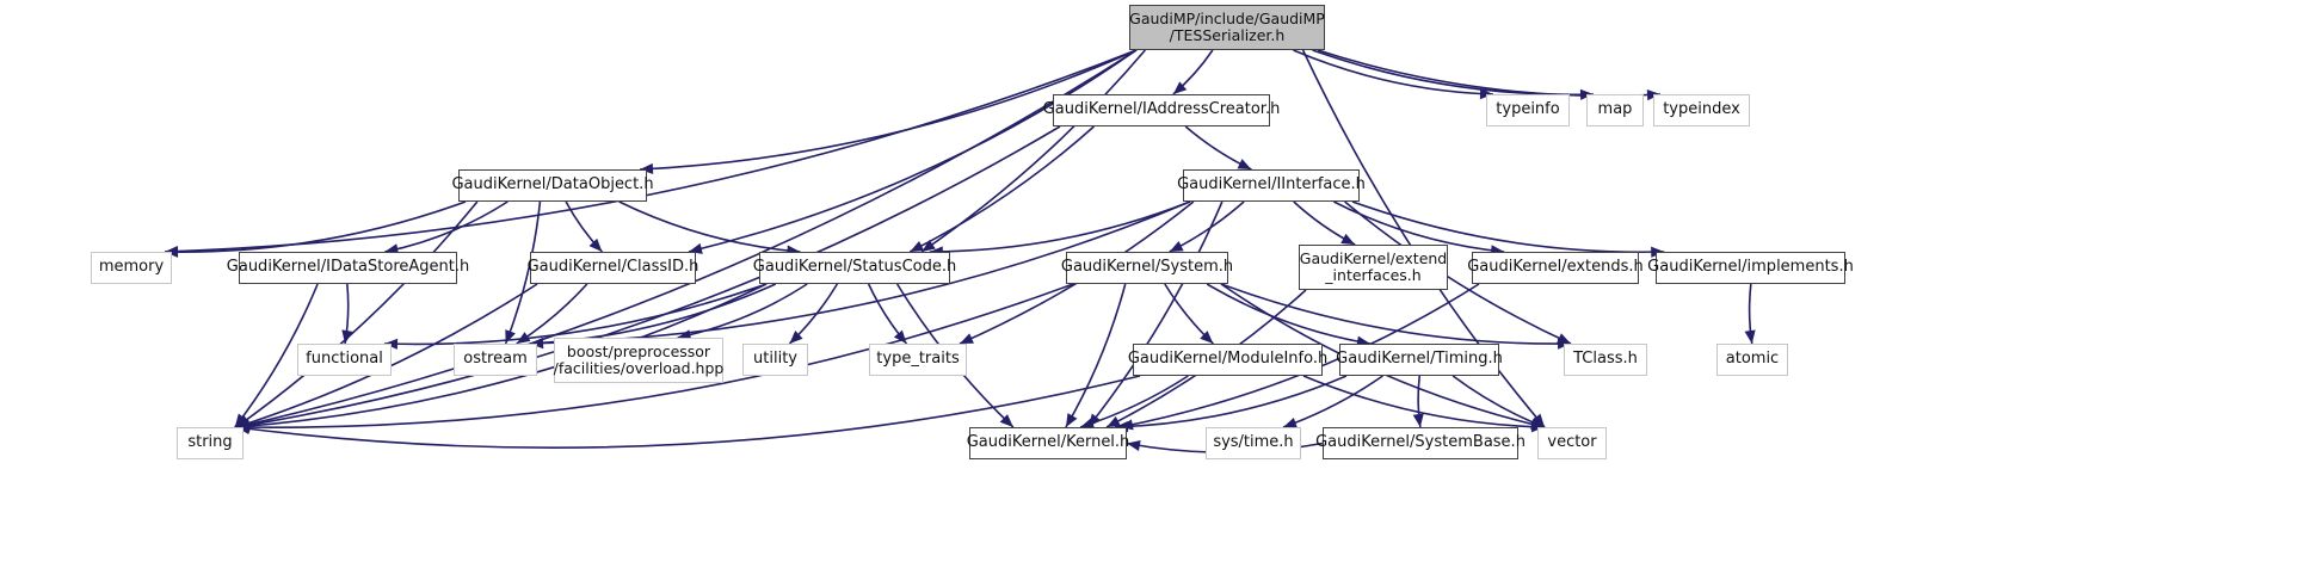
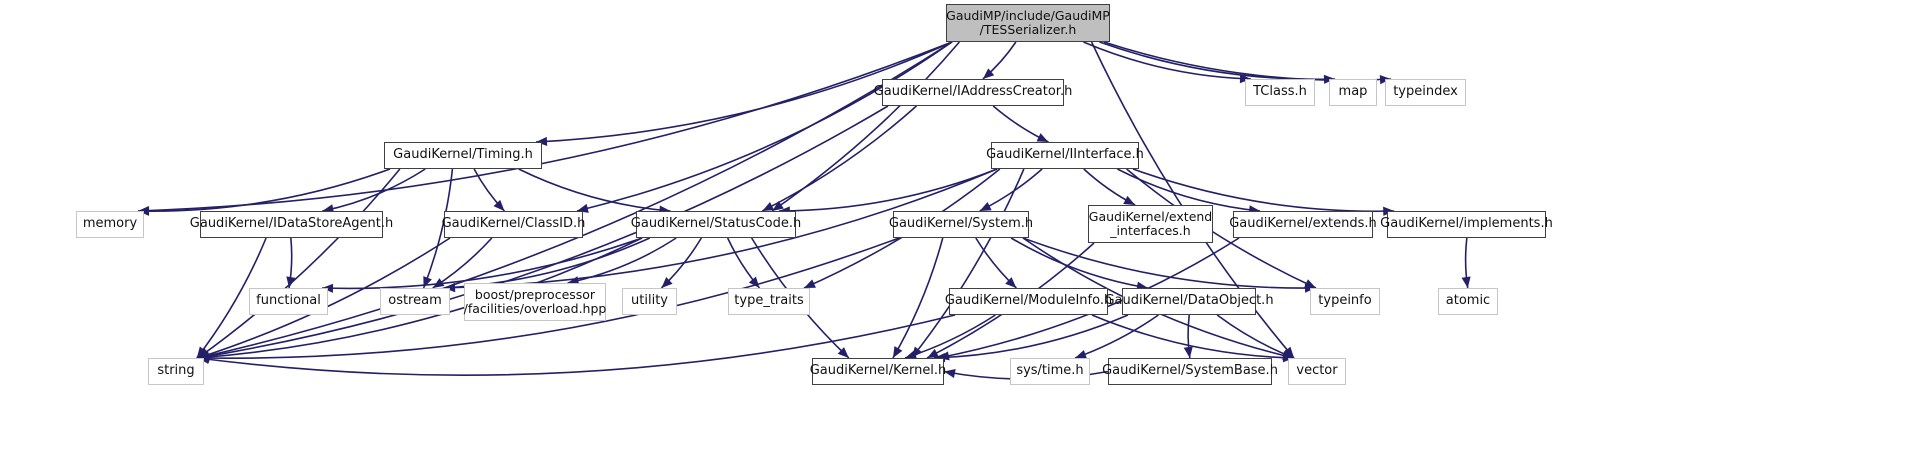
  GaudiMP/include/GaudiMP
  /TESSerializer.h
  GaudiKernel/IAddressCreator.h
- typeinfo
+ TClass.h
  map
  typeindex
- GaudiKernel/DataObject.h
+ GaudiKernel/Timing.h
  GaudiKernel/IInterface.h
  memory
  GaudiKernel/IDataStoreAgent.h
  GaudiKernel/ClassID.h
  GaudiKernel/StatusCode.h
  GaudiKernel/System.h
  GaudiKernel/extend
  _interfaces.h
  GaudiKernel/extends.h
  GaudiKernel/implements.h
  functional
  ostream
  boost/preprocessor
  /facilities/overload.hpp
  utility
  type_traits
  GaudiKernel/ModuleInfo.h
- GaudiKernel/Timing.h
+ GaudiKernel/DataObject.h
- TClass.h
+ typeinfo
  atomic
  string
  GaudiKernel/Kernel.h
  sys/time.h
  GaudiKernel/SystemBase.h
  vector
